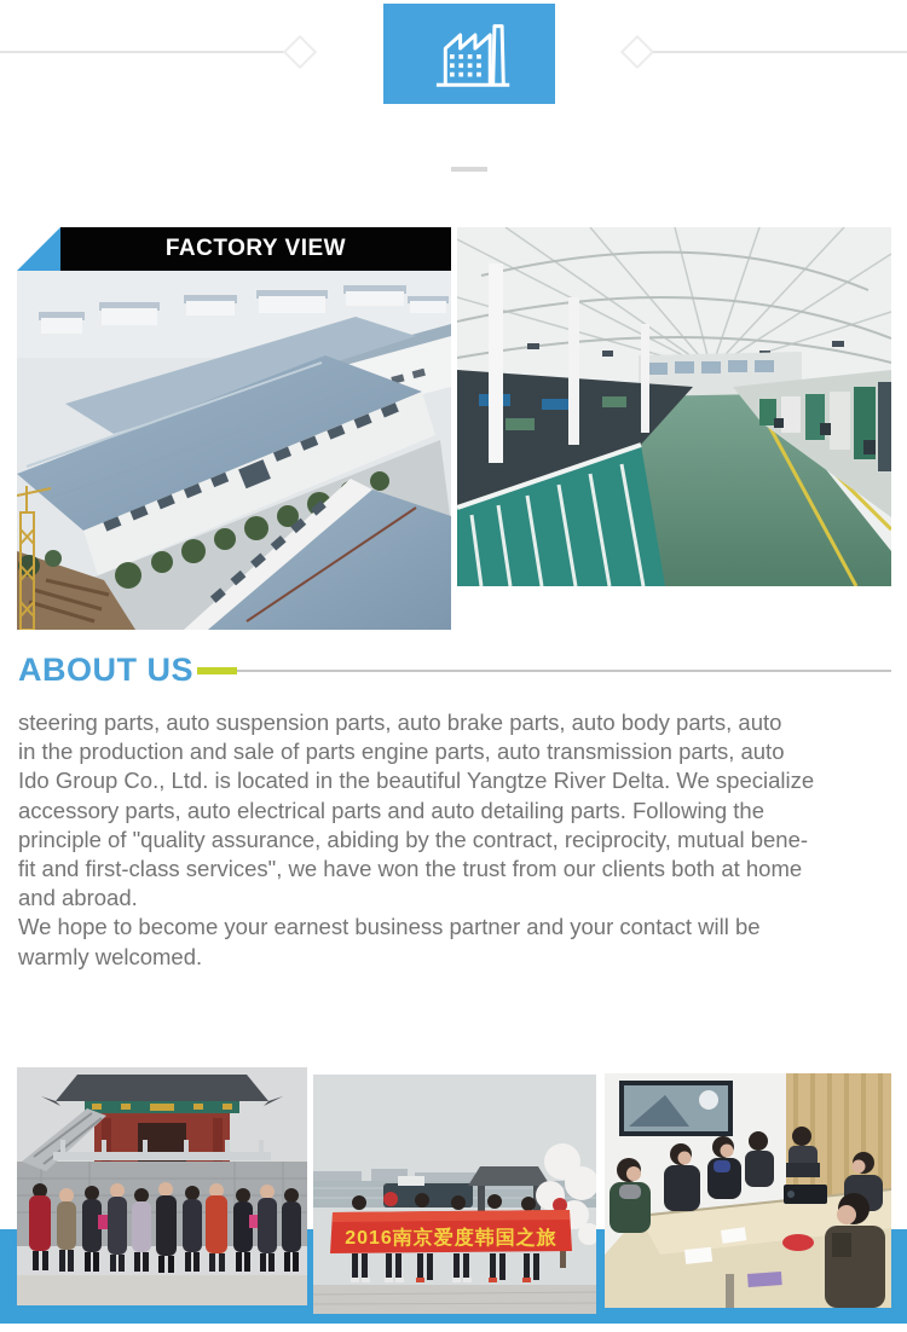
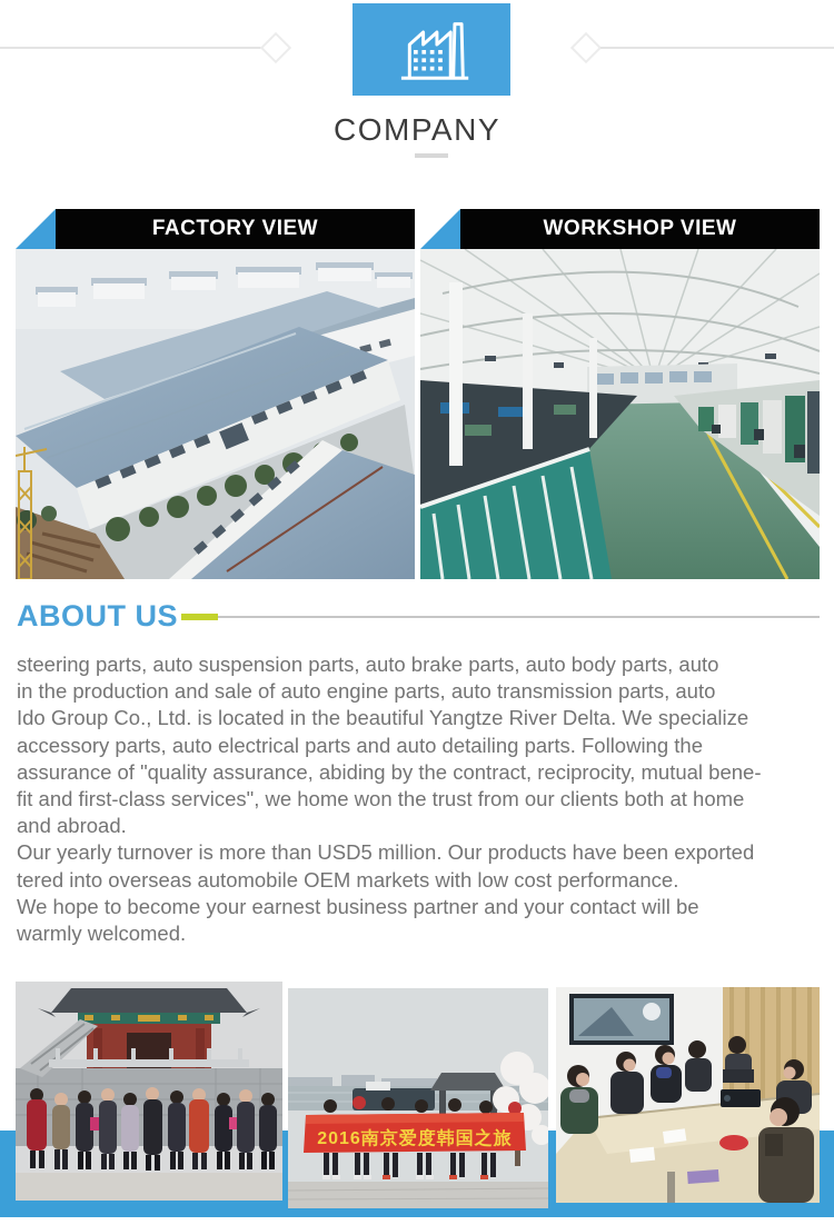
+ COMPANY
  FACTORY VIEW
+ WORKSHOP VIEW
  ABOUT US
  steering parts, auto suspension parts, auto brake parts, auto body parts, auto
- in the production and sale of parts engine parts, auto transmission parts, auto
+ in the production and sale of auto engine parts, auto transmission parts, auto
  Ido Group Co., Ltd. is located in the beautiful Yangtze River Delta. We specialize
  accessory parts, auto electrical parts and auto detailing parts. Following the
- principle of "quality assurance, abiding by the contract, reciprocity, mutual bene-
+ assurance of "quality assurance, abiding by the contract, reciprocity, mutual bene-
- fit and first-class services", we have won the trust from our clients both at home
+ fit and first-class services", we home won the trust from our clients both at home
  and abroad.
+ Our yearly turnover is more than USD5 million. Our products have been exported
+ tered into overseas automobile OEM markets with low cost performance.
  We hope to become your earnest business partner and your contact will be
  warmly welcomed.
  2016南京爱度韩国之旅
